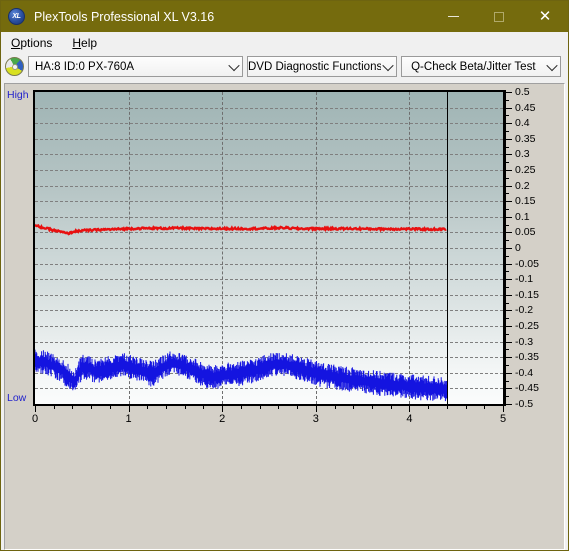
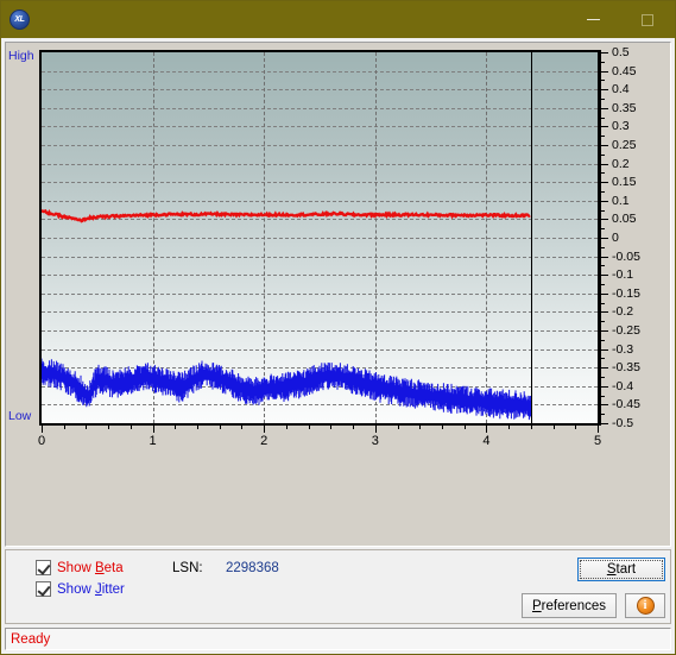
- PlexTools Professional XL V3.16
- ✕
- Options
- Help
- HA:8 ID:0 PX-760A
- DVD Diagnostic Functions
- Q-Check Beta/Jitter Test
  High
  Low
  0.5
  0.45
  0.4
  0.35
  0.3
  0.25
  0.2
  0.15
  0.1
  0.05
  0
  -0.05
  -0.1
  -0.15
  -0.2
  -0.25
  -0.3
  -0.35
  -0.4
  -0.45
  -0.5
  0
  1
  2
  3
  4
  5
+ Show Beta
+ Show Jitter
+ LSN:
+ 2298368
+ Start
+ Preferences
+ i
+ Ready
